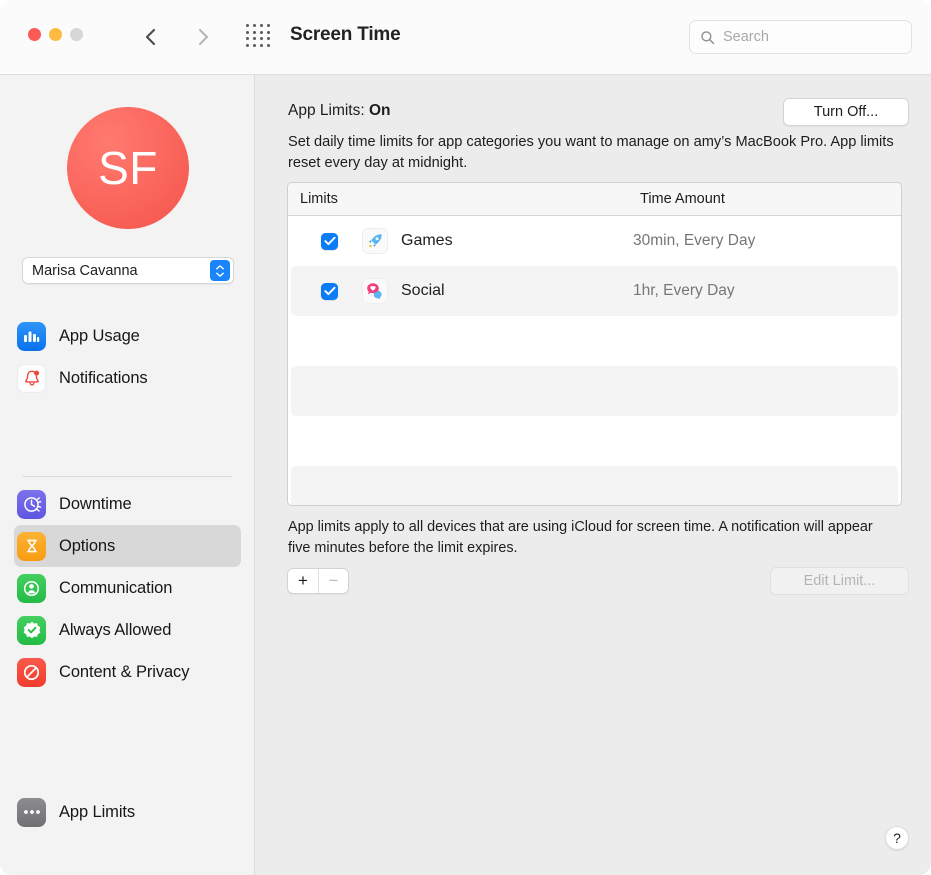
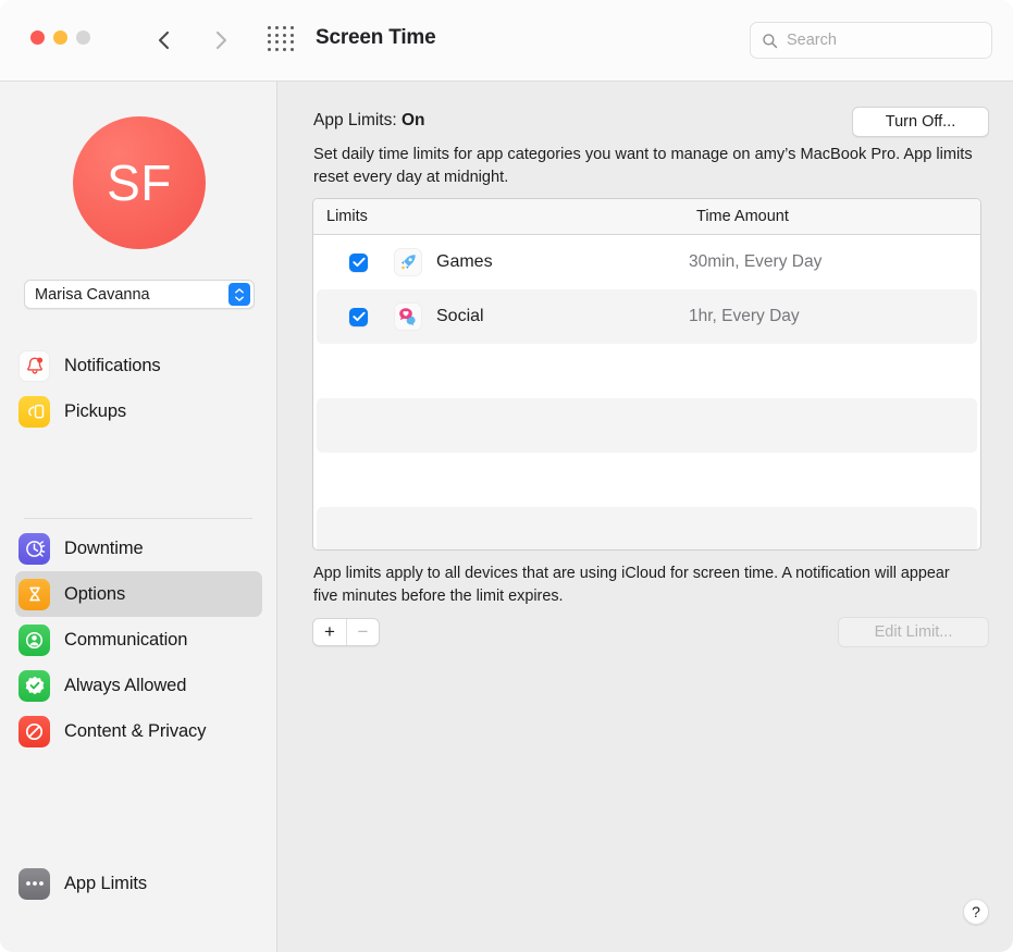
  Screen Time
  Search
  SF
  Marisa Cavanna
- App Usage
  Notifications
+ Pickups
  Downtime
  Options
  Communication
  Always Allowed
  Content & Privacy
  App Limits
  App Limits: On
  Turn Off...
  Set daily time limits for app categories you want to manage on amy’s MacBook Pro. App limits reset every day at midnight.
  Limits
  Time Amount
  Games
  30min, Every Day
  Social
  1hr, Every Day
  App limits apply to all devices that are using iCloud for screen time. A notification will appear five minutes before the limit expires.
  +
  −
  Edit Limit...
  ?
